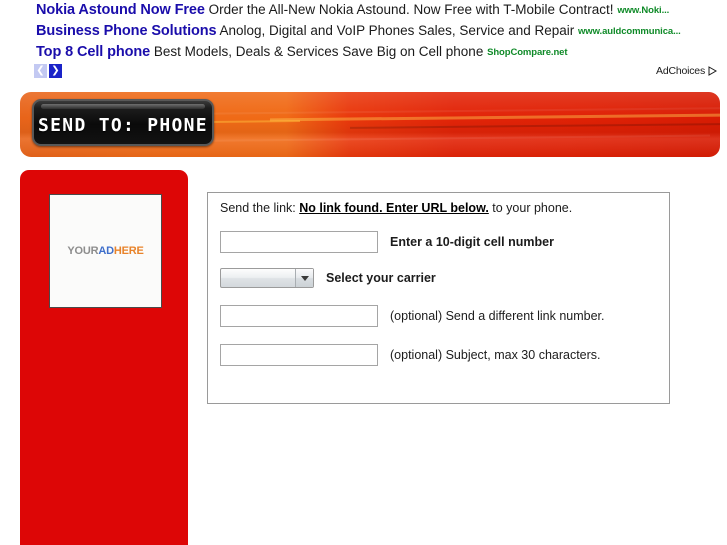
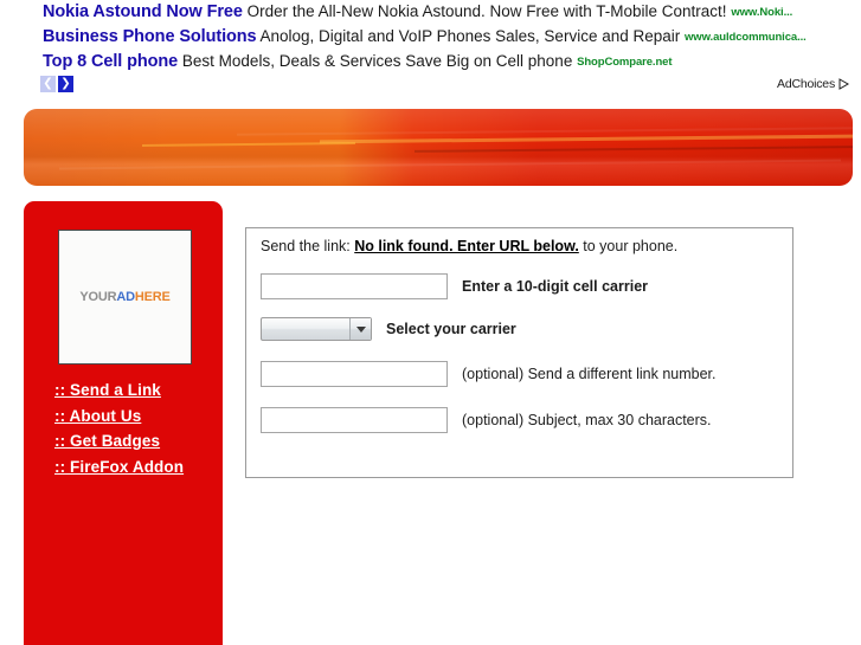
  Nokia Astound Now Free Order the All-New Nokia Astound. Now Free with T-Mobile Contract! www.Noki...
  Business Phone Solutions Anolog, Digital and VoIP Phones Sales, Service and Repair www.auldcommunica...
  Top 8 Cell phone Best Models, Deals & Services Save Big on Cell phone ShopCompare.net
  ❮
  ❯
  AdChoices
- SEND TO: PHONE
  YOURADHERE
+ :: Send a Link
+ :: About Us
+ :: Get Badges
+ :: FireFox Addon
  Send the link: No link found. Enter URL below. to your phone.
- Enter a 10-digit cell number
+ Enter a 10-digit cell carrier
  Select your carrier
  (optional) Send a different link number.
  (optional) Subject, max 30 characters.
